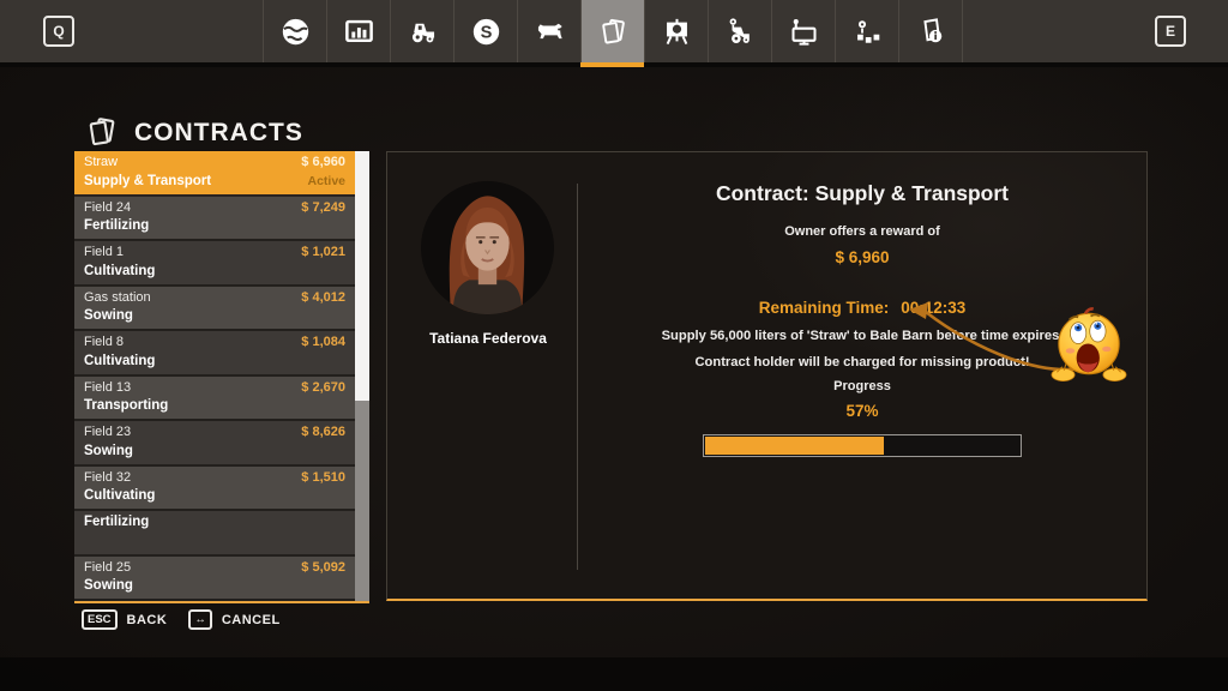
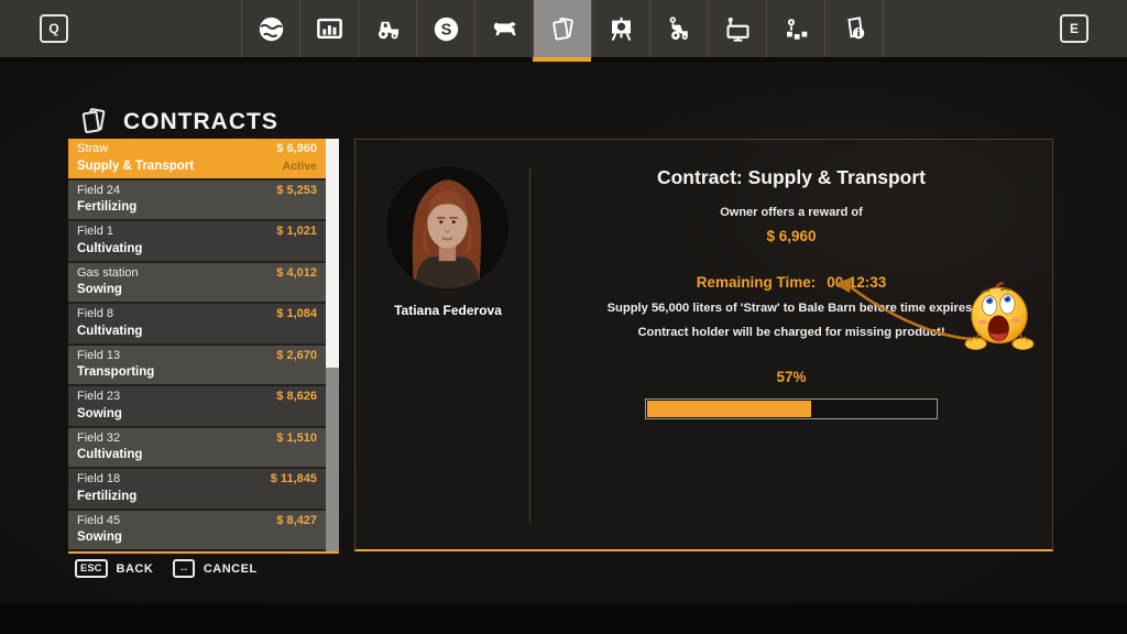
  Q
  S
  E
  CONTRACTS
  Straw
  $ 6,960
  Supply & Transport
  Active
  Field 24
- $ 7,249
+ $ 5,253
  Fertilizing
  Field 1
  $ 1,021
  Cultivating
  Gas station
  $ 4,012
  Sowing
  Field 8
  $ 1,084
  Cultivating
  Field 13
  $ 2,670
  Transporting
  Field 23
  $ 8,626
  Sowing
  Field 32
  $ 1,510
  Cultivating
+ Field 18
+ $ 11,845
  Fertilizing
- Field 25
+ Field 45
- $ 5,092
+ $ 8,427
  Sowing
  Tatiana Federova
  Contract: Supply & Transport
  Owner offers a reward of
  $ 6,960
  Remaining Time: 012:33
  Supply 56,000 liters of 'Straw' to Bale Barn befre time expires
  Contract holder will be charged for missing produ!
- Progress
  57%
  ESC
  BACK
  ↔
  CANCEL
